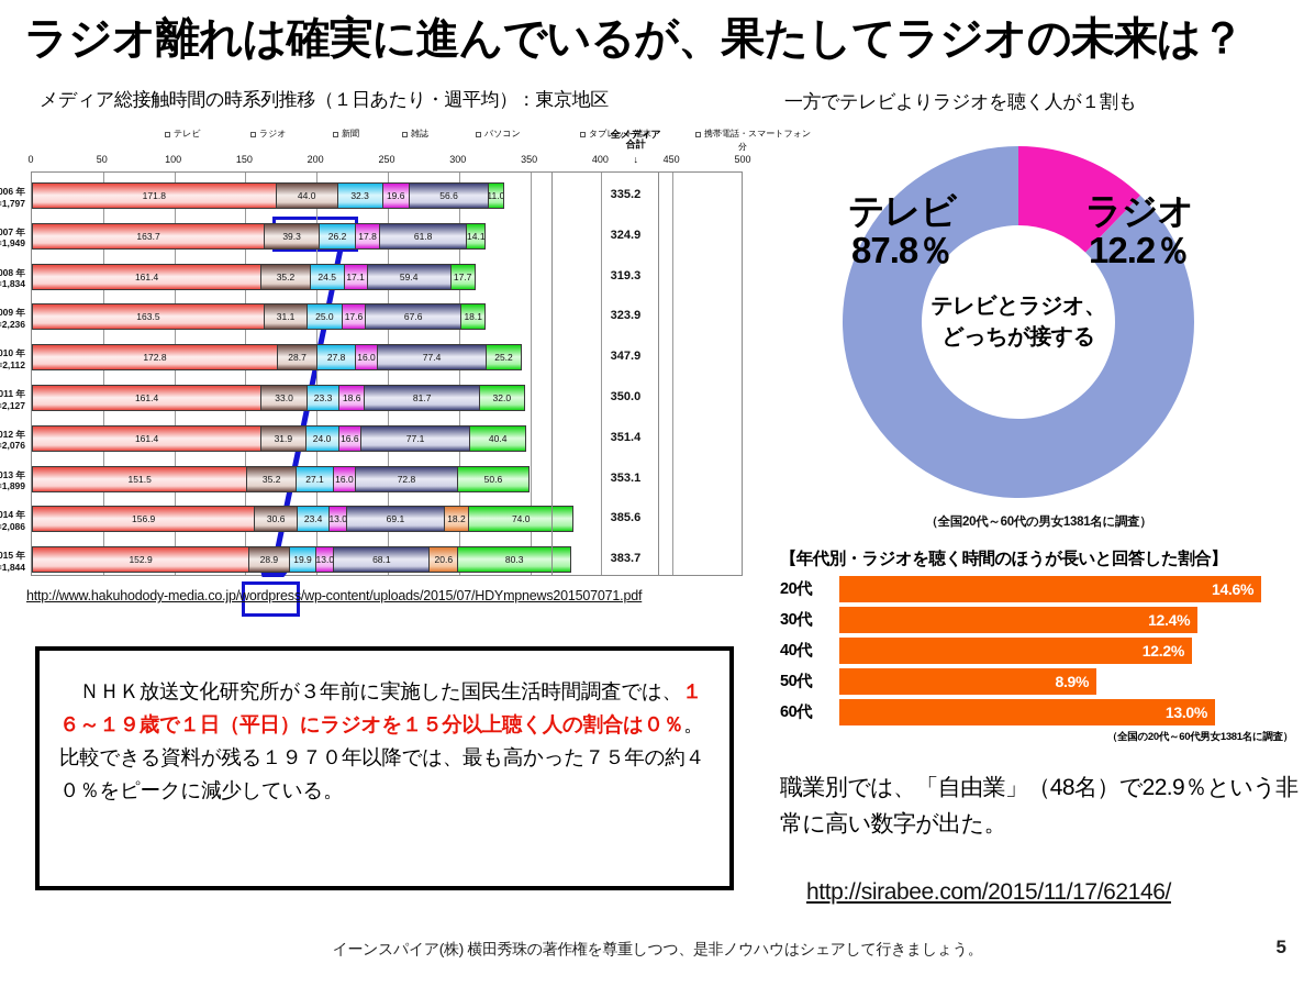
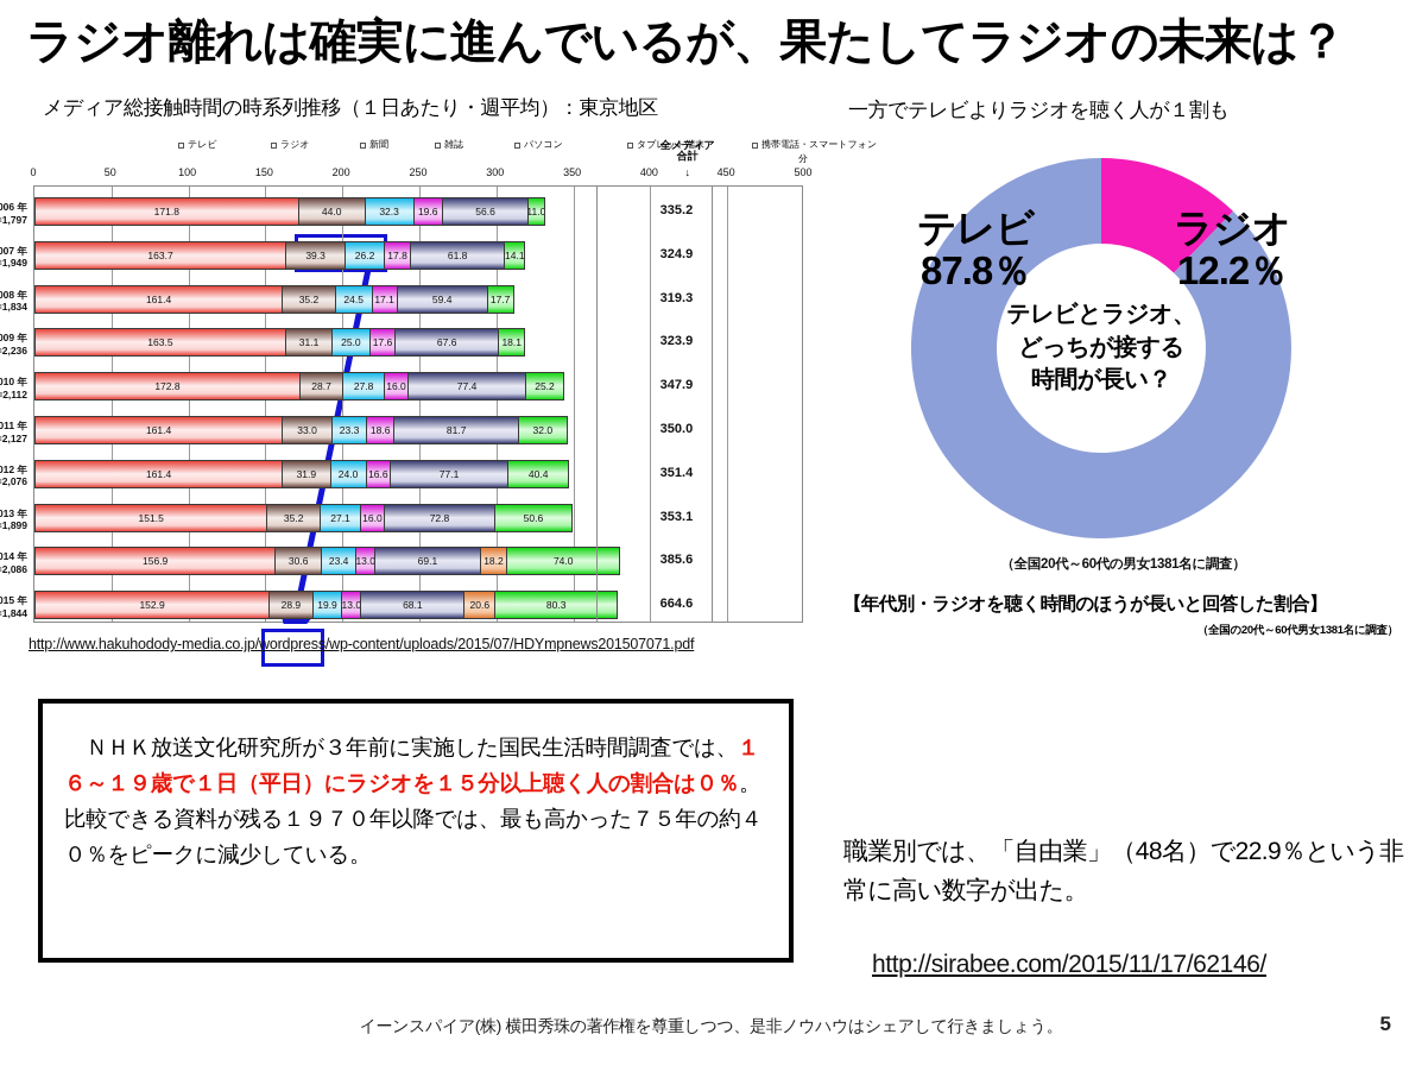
  ラジオ離れは確実に進んでいるが、果たしてラジオの未来は？
  メディア総接触時間の時系列推移（１日あたり・週平均）：東京地区
  テレビ
  ラジオ
  新聞
  雑誌
  パソコン
  タブレット端末
  携帯電話・スマートフォン
  0
  50
  100
  150
  200
  250
  300
  350
  400
  450
  500
  分
  全メディア
  合計
  ↓
  171.8
  44.0
  32.3
  19.6
  56.6
  11.0
  006 年
  1,797
  335.2
  163.7
  39.3
  26.2
  17.8
  61.8
  14.1
  007 年
  1,949
  324.9
  161.4
  35.2
  24.5
  17.1
  59.4
  17.7
  008 年
  1,834
  319.3
  163.5
  31.1
  25.0
  17.6
  67.6
  18.1
  009 年
  2,236
  323.9
  172.8
  28.7
  27.8
  16.0
  77.4
  25.2
  010 年
  2,112
  347.9
  161.4
  33.0
  23.3
  18.6
  81.7
  32.0
  011 年
  2,127
  350.0
  161.4
  31.9
  24.0
  16.6
  77.1
  40.4
  012 年
  2,076
  351.4
  151.5
  35.2
  27.1
  16.0
  72.8
  50.6
  013 年
  1,899
  353.1
  156.9
  30.6
  23.4
  13.0
  69.1
  18.2
  74.0
  014 年
  2,086
  385.6
  152.9
  28.9
  19.9
  13.0
  68.1
  20.6
  80.3
  015 年
  1,844
- 383.7
+ 664.6
  http://www.hakuhodody-media.co.jp/wordpress/wp-content/uploads/2015/07/HDYmpnews201507071.pdf
  ＮＨＫ放送文化研究所が３年前に実施した国民生活時間調査では、１６～１９歳で１日（平日）にラジオを１５分以上聴く人の割合は０％。比較できる資料が残る１９７０年以降では、最も高かった７５年の約４０％をピークに減少している。
  一方でテレビよりラジオを聴く人が１割も
  テレビとラジオ、
  どっちが接する
+ 時間が長い？
  テレビ
  87.8％
  ラジオ
  12.2％
  （全国20代～60代の男女1381名に調査）
  【年代別・ラジオを聴く時間のほうが長いと回答した割合】
- 20代
- 14.6%
- 30代
- 12.4%
- 40代
- 12.2%
- 50代
- 8.9%
- 60代
- 13.0%
  （全国の20代～60代男女1381名に調査）
  職業別では、「自由業」（48名）で22.9％という非常に高い数字が出た。
  http://sirabee.com/2015/11/17/62146/
  イーンスパイア(株) 横田秀珠の著作権を尊重しつつ、是非ノウハウはシェアして行きましょう。
  5
